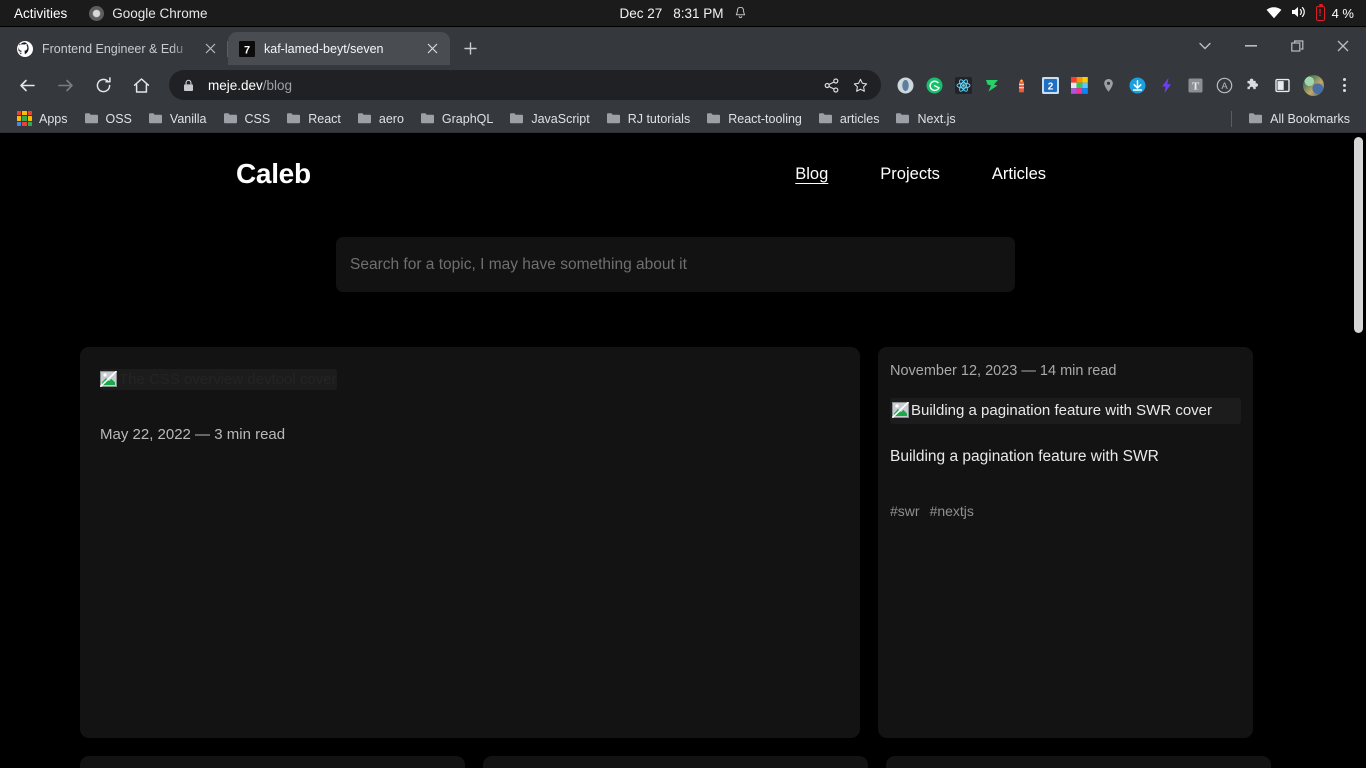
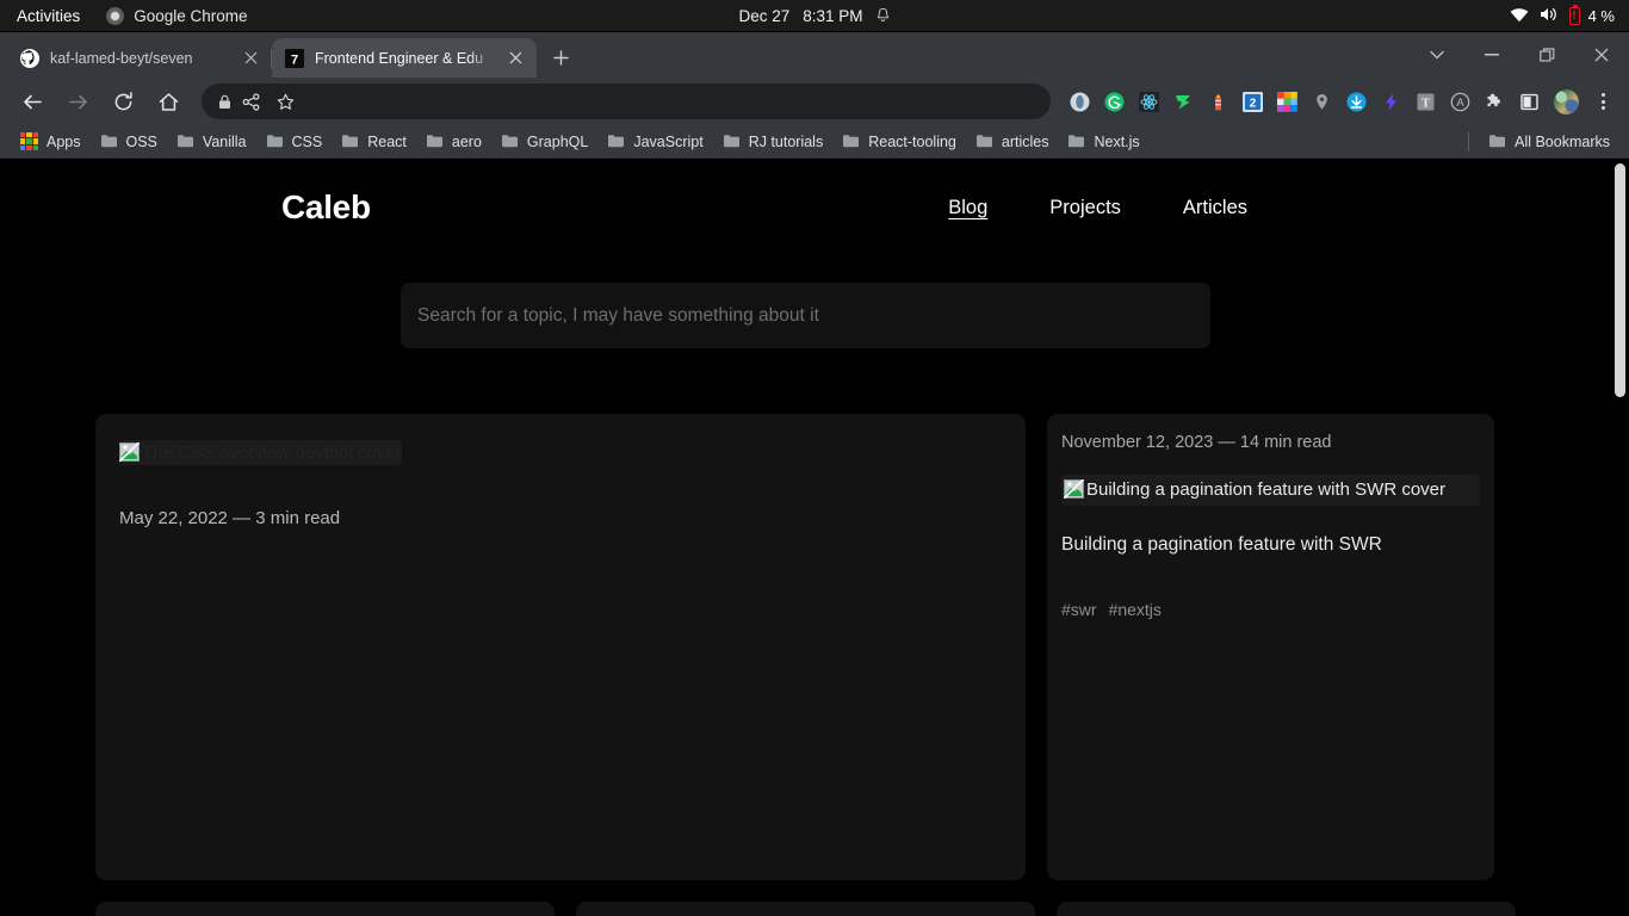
  Activities
  Google Chrome
  Dec 27
  8:31 PM
  !
  4 %
- Frontend Engineer & Edu
+ kaf-lamed-beyt/seven
  7
- kaf-lamed-beyt/seven
+ Frontend Engineer & Edu
- meje.dev/blog
  2
  T
  A
  Apps
  OSS
  Vanilla
  CSS
  React
  aero
  GraphQL
  JavaScript
  RJ tutorials
  React-tooling
  articles
  Next.js
  All Bookmarks
  Caleb
  Blog
  Projects
  Articles
  Search for a topic, I may have something about it
  May 22, 2022 — 3 min read
  November 12, 2023 — 14 min read
  Building a pagination feature with SWR cover
  Building a pagination feature with SWR
  #swr
  #nextjs
